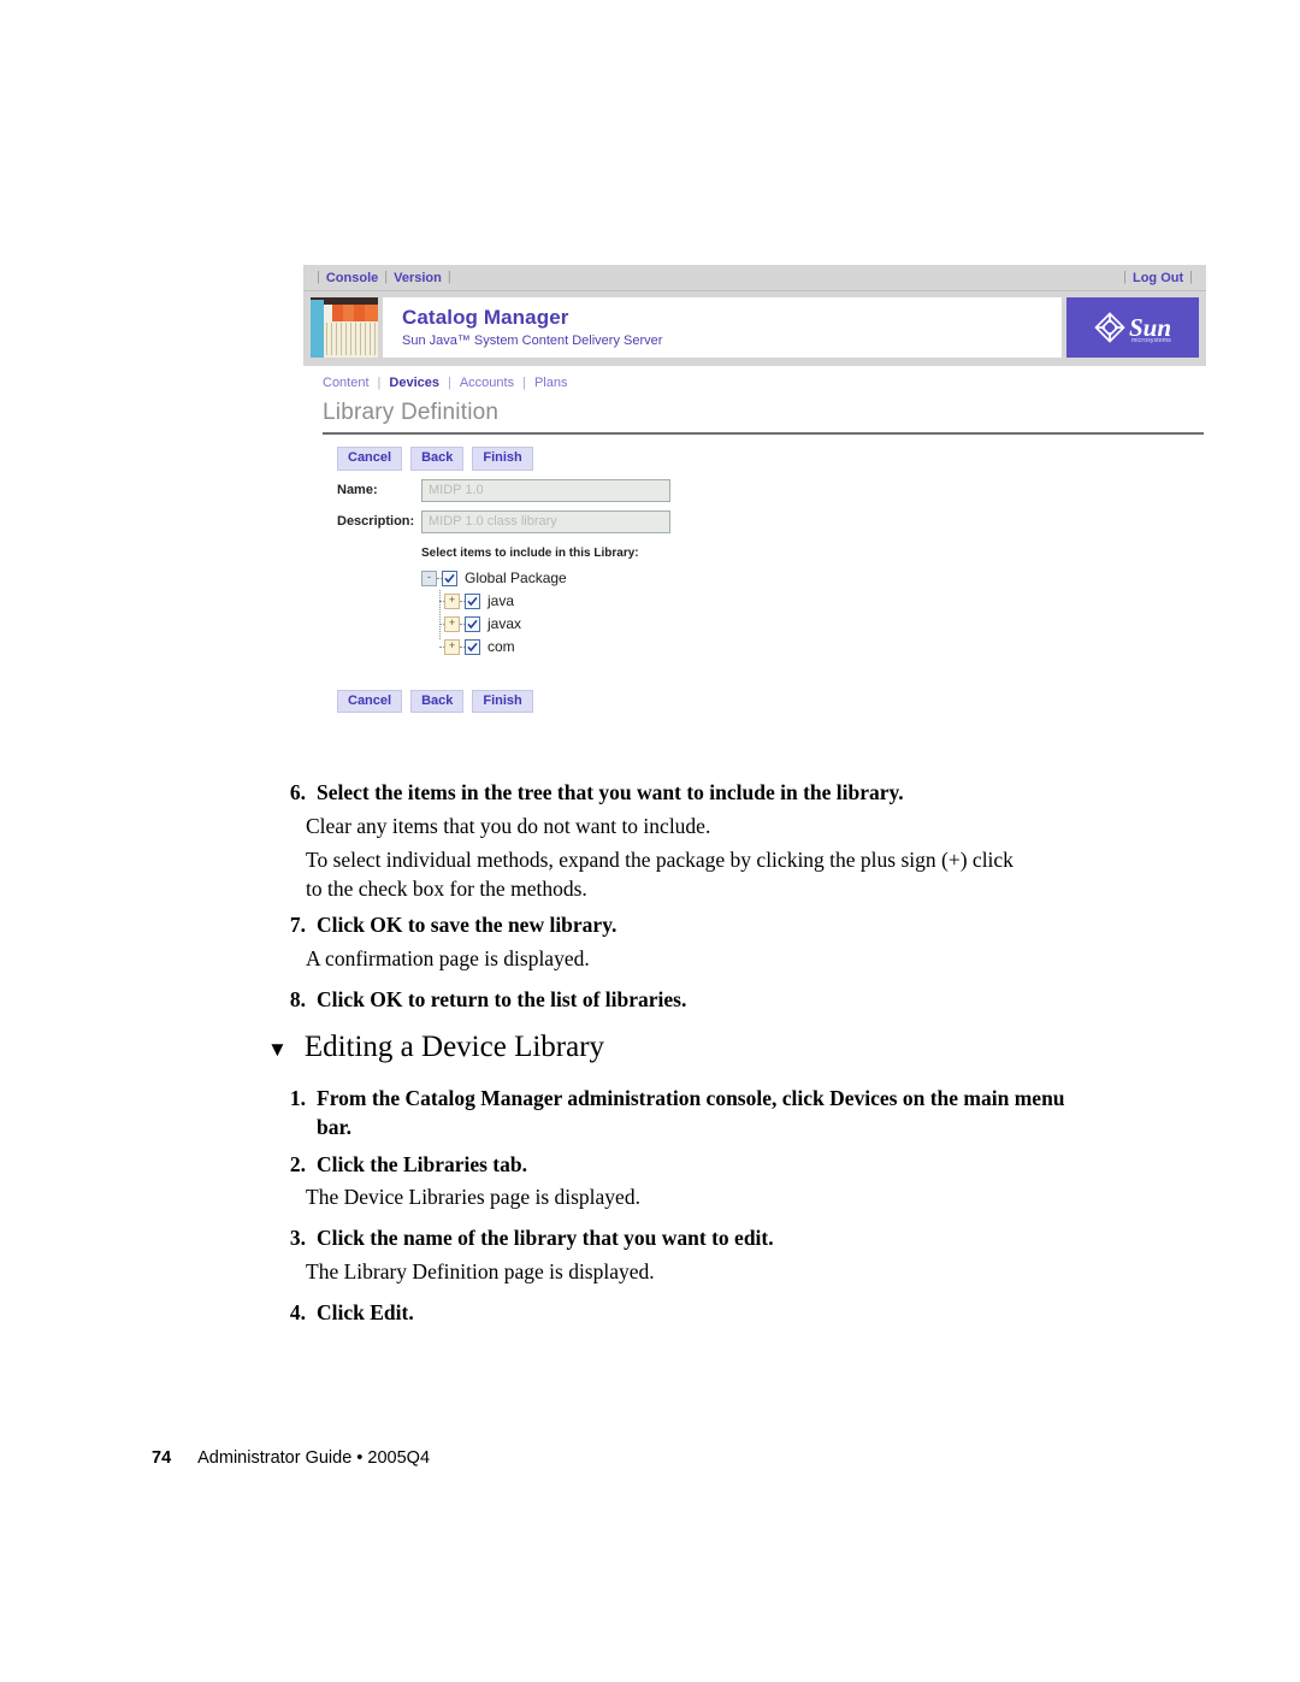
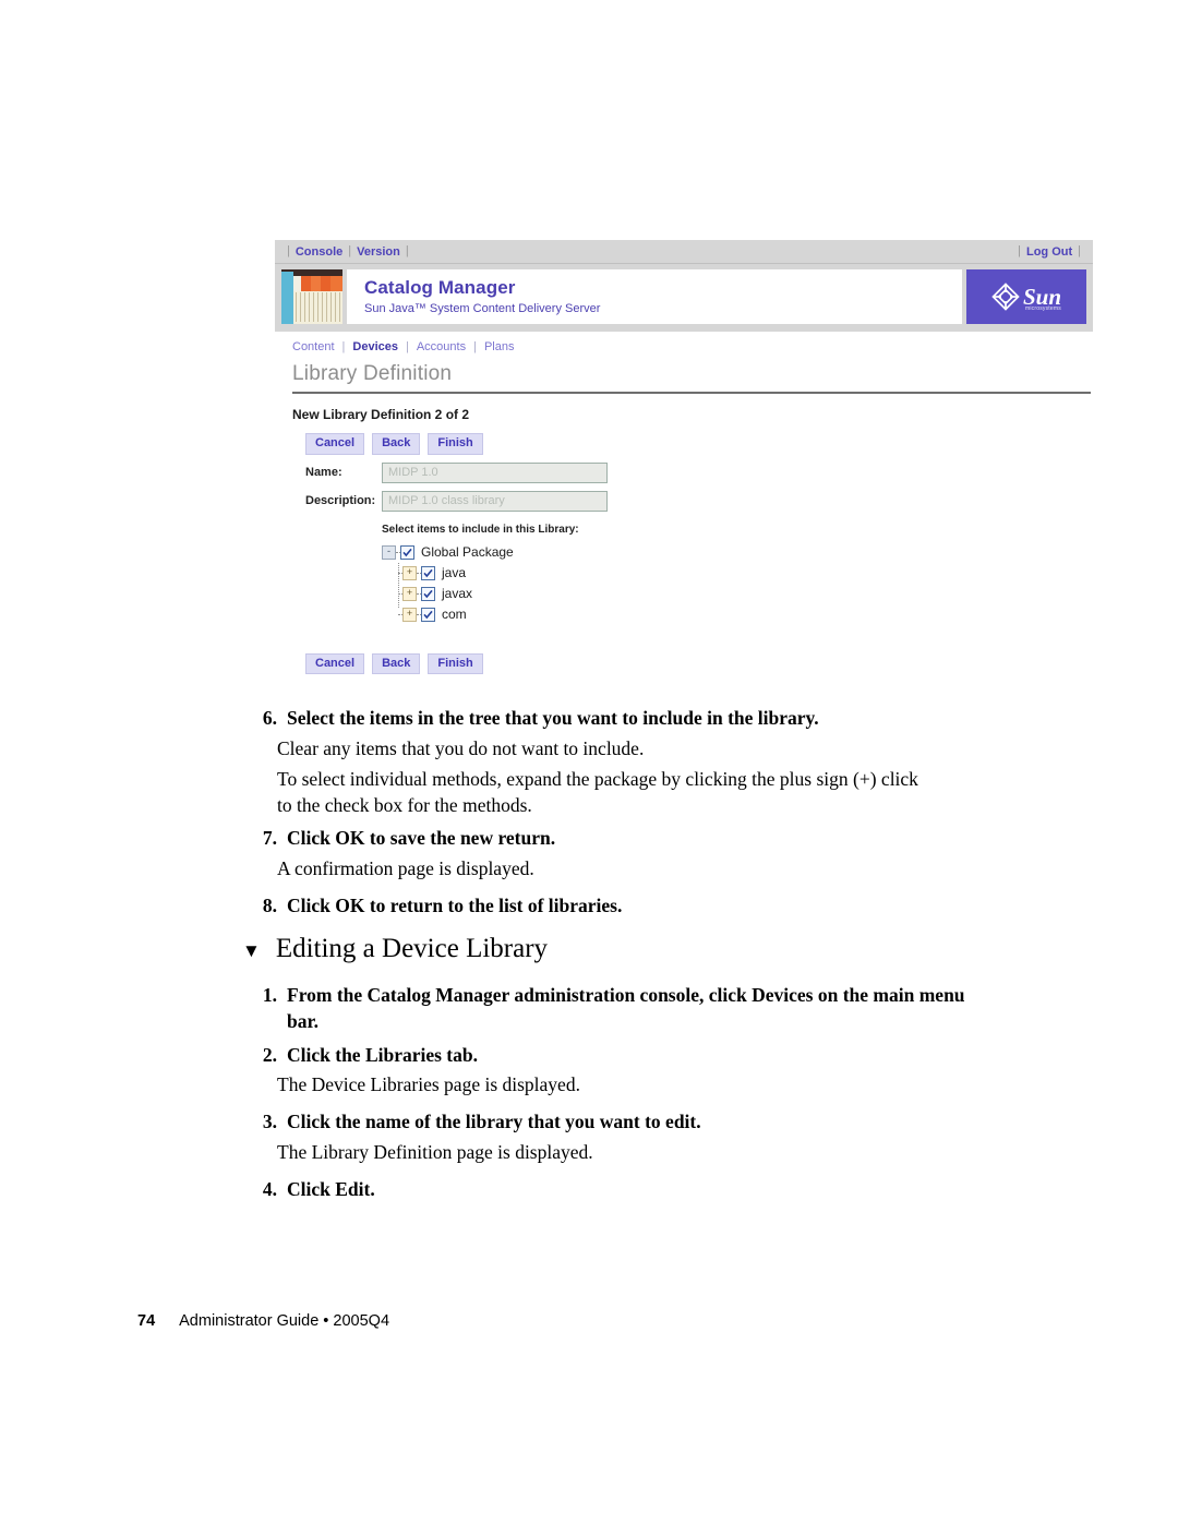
  |
  Console
  |
  Version
  |
  |
  Log Out
  |
  Catalog Manager
  Sun Java™ System Content Delivery Server
  Sun
  Content
  |
  Devices
  |
  Accounts
  |
  Plans
  Library Definition
+ New Library Definition 2 of 2
  Cancel
  Back
  Finish
  Name:
  MIDP 1.0
  Description:
  MIDP 1.0 class library
  Select items to include in this Library:
  -
  Global Package
  +
  java
  +
  javax
  +
  com
  Cancel
  Back
  Finish
  6.
  Select the items in the tree that you want to include in the library.
  Clear any items that you do not want to include.
  To select individual methods, expand the package by clicking the plus sign (+) click
  to the check box for the methods.
  7.
- Click OK to save the new library.
+ Click OK to save the new return.
  A confirmation page is displayed.
  8.
  Click OK to return to the list of libraries.
  ▼
  Editing a Device Library
  1.
  From the Catalog Manager administration console, click Devices on the main menu bar.
  2.
  Click the Libraries tab.
  The Device Libraries page is displayed.
  3.
  Click the name of the library that you want to edit.
  The Library Definition page is displayed.
  4.
  Click Edit.
  74
  Administrator Guide • 2005Q4
